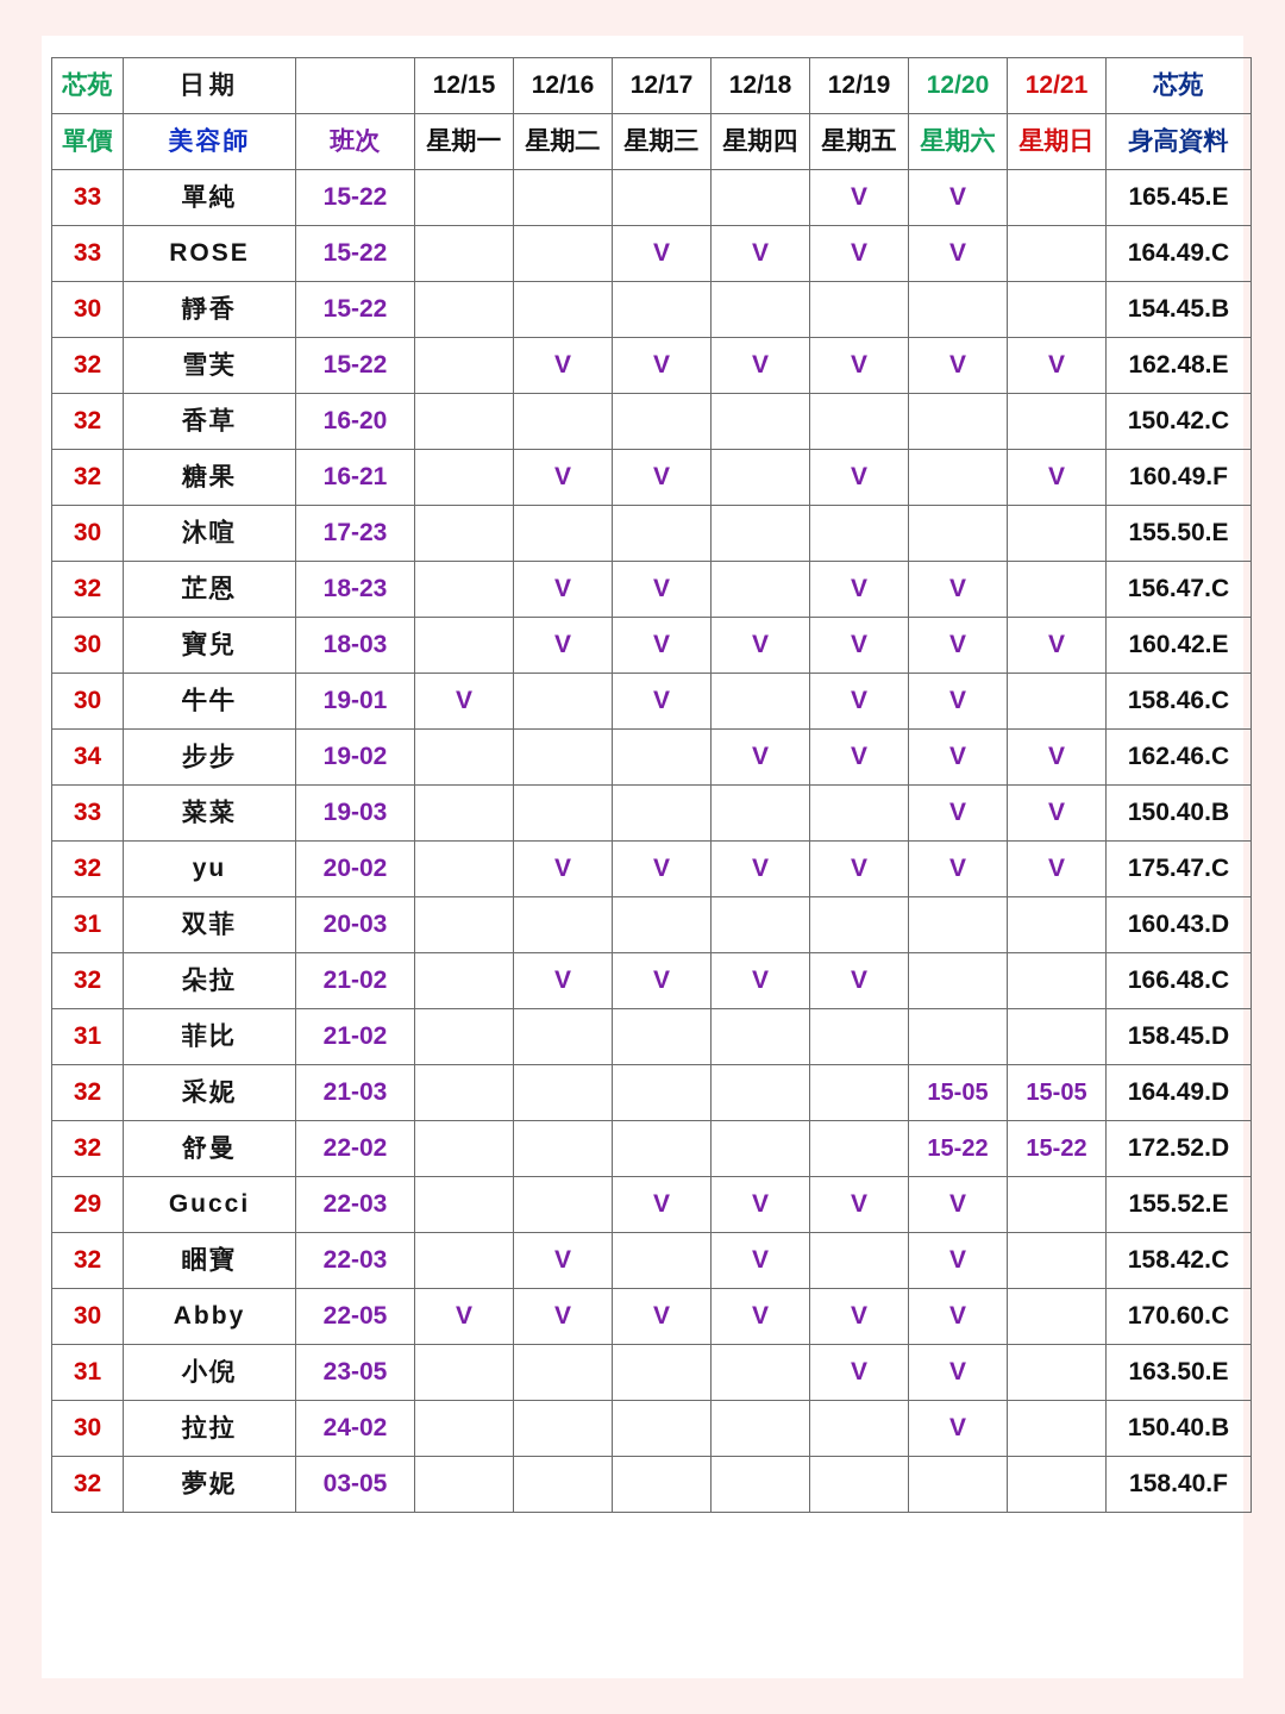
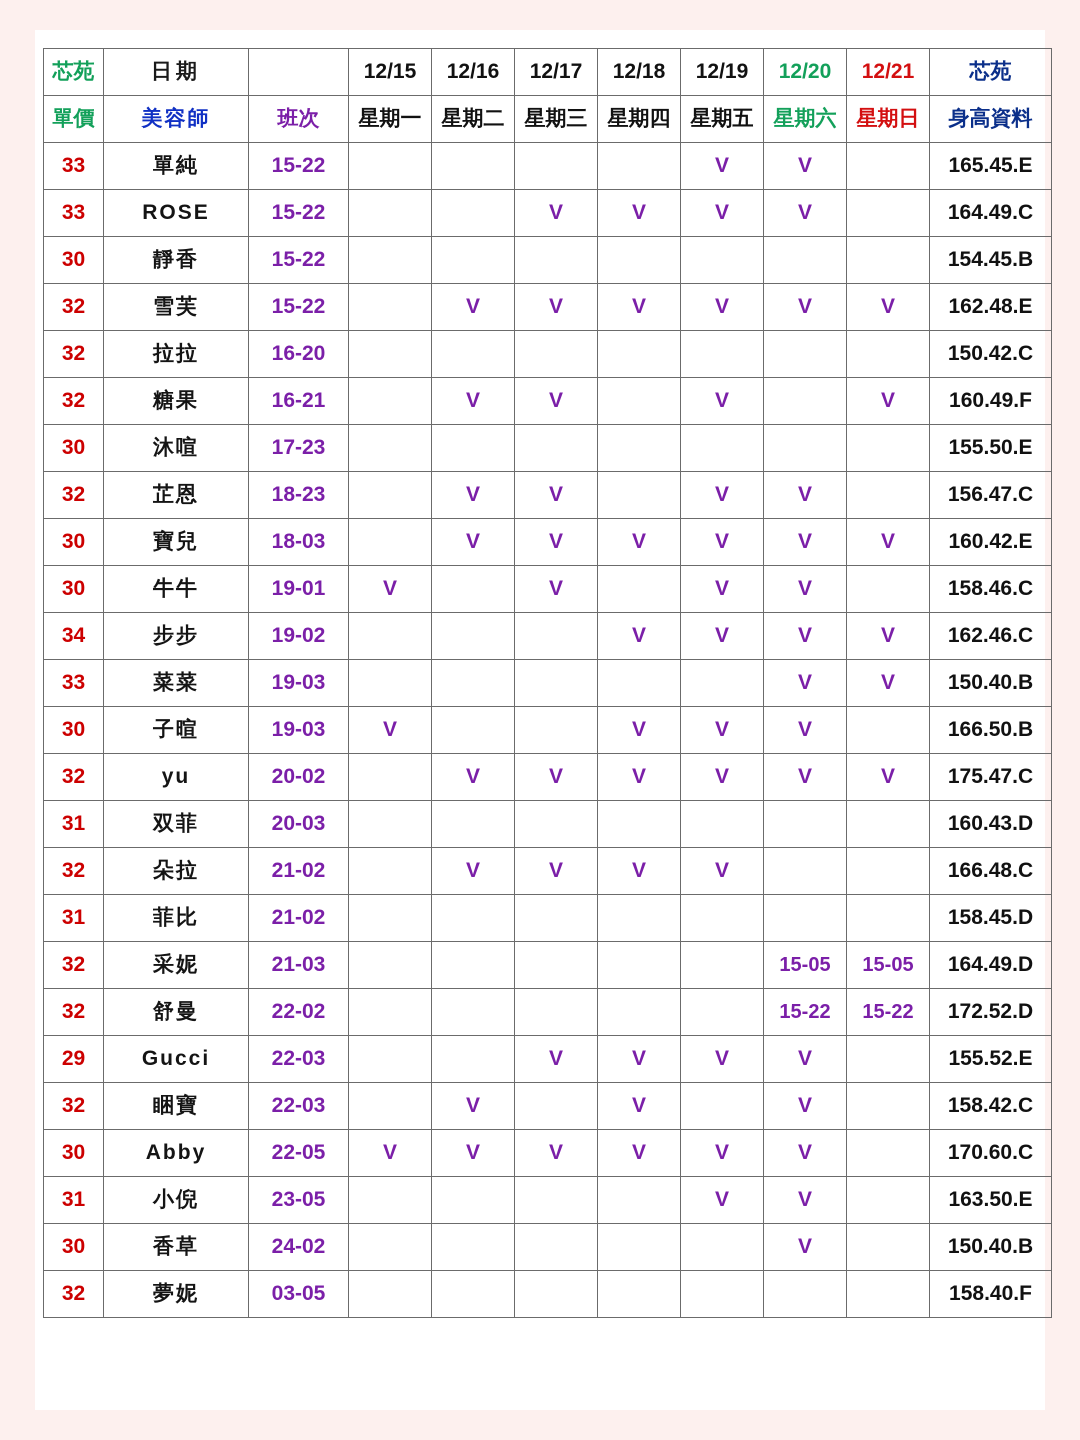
  芯苑	日期		12/15	12/16	12/17	12/18	12/19	12/20	12/21	芯苑
  單價	美容師	班次	星期一	星期二	星期三	星期四	星期五	星期六	星期日	身高資料
  33	單純	15-22					V	V		165.45.E
  33	ROSE	15-22			V	V	V	V		164.49.C
  30	靜香	15-22								154.45.B
  32	雪芙	15-22		V	V	V	V	V	V	162.48.E
- 32	香草	16-20								150.42.C
+ 32	拉拉	16-20								150.42.C
  32	糖果	16-21		V	V		V		V	160.49.F
  30	沐喧	17-23								155.50.E
  32	芷恩	18-23		V	V		V	V		156.47.C
  30	寶兒	18-03		V	V	V	V	V	V	160.42.E
  30	牛牛	19-01	V		V		V	V		158.46.C
  34	步步	19-02				V	V	V	V	162.46.C
  33	菜菜	19-03						V	V	150.40.B
+ 30	子暄	19-03	V			V	V	V		166.50.B
  32	yu	20-02		V	V	V	V	V	V	175.47.C
  31	双菲	20-03								160.43.D
  32	朵拉	21-02		V	V	V	V			166.48.C
  31	菲比	21-02								158.45.D
  32	采妮	21-03						15-05	15-05	164.49.D
  32	舒曼	22-02						15-22	15-22	172.52.D
  29	Gucci	22-03			V	V	V	V		155.52.E
  32	睏寶	22-03		V		V		V		158.42.C
  30	Abby	22-05	V	V	V	V	V	V		170.60.C
  31	小倪	23-05					V	V		163.50.E
- 30	拉拉	24-02						V		150.40.B
+ 30	香草	24-02						V		150.40.B
  32	夢妮	03-05								158.40.F
